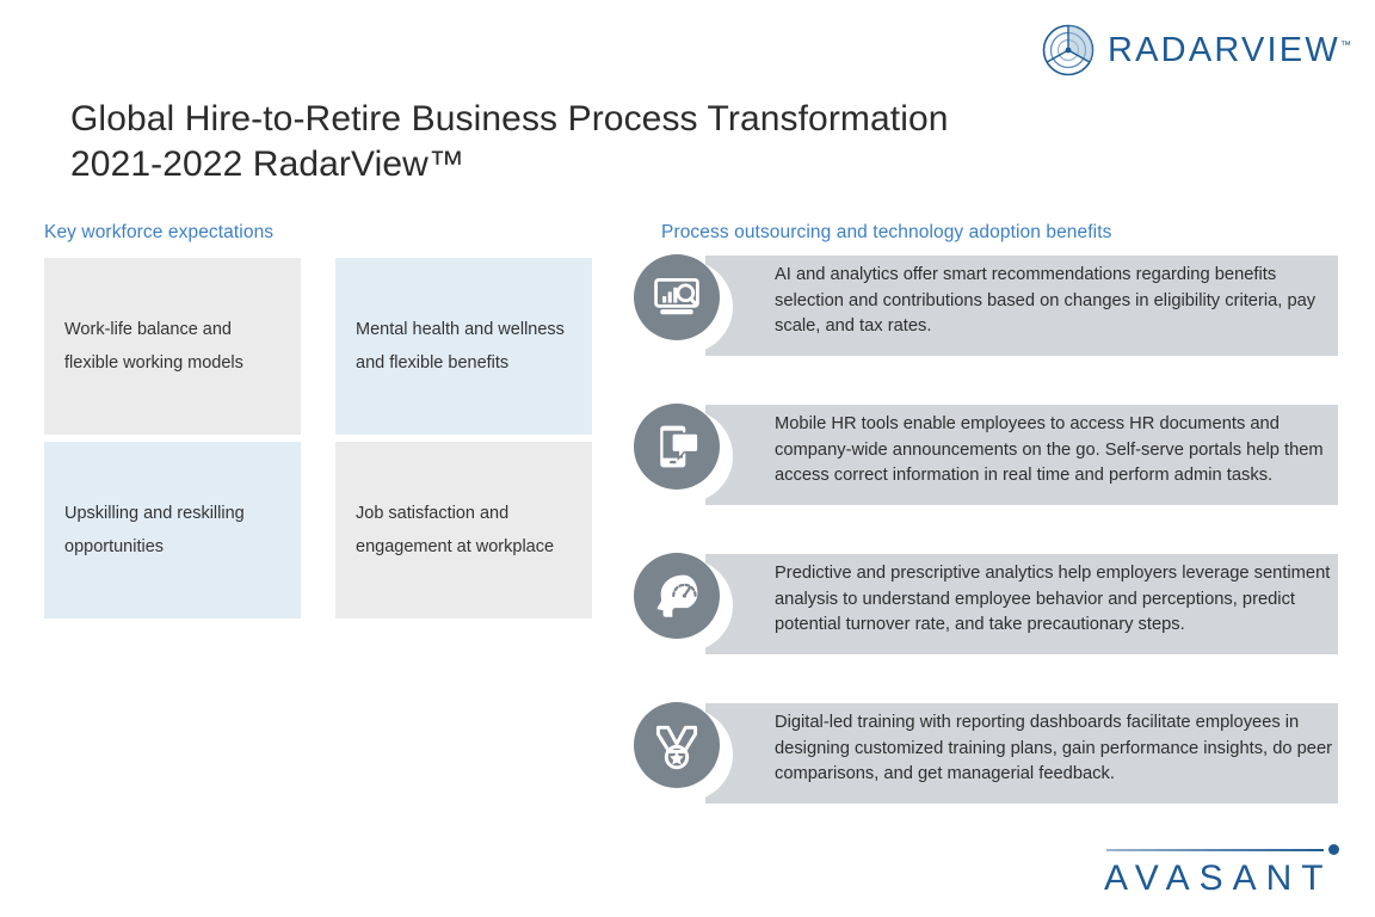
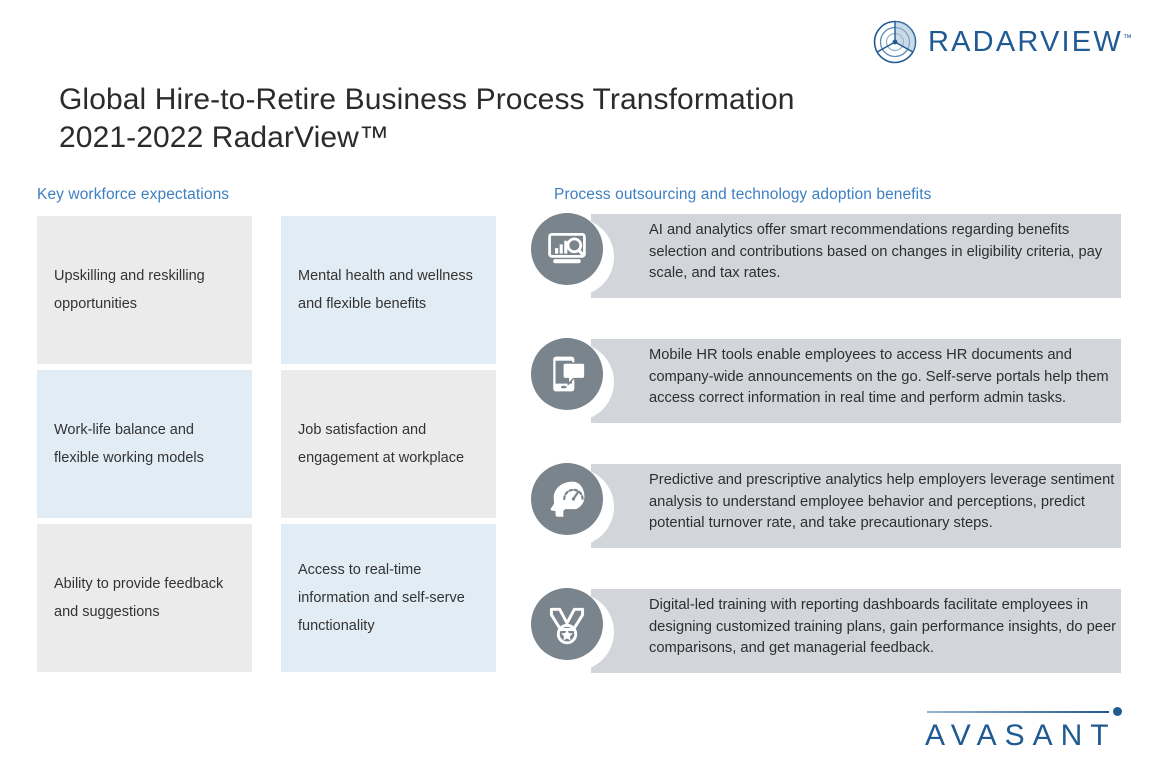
  RADARVIEW™
  Global Hire-to-Retire Business Process Transformation
  2021-2022 RadarView™
  Key workforce expectations
  Process outsourcing and technology adoption benefits
- Work-life balance and flexible working models
+ Upskilling and reskilling opportunities
  Mental health and wellness and flexible benefits
- Upskilling and reskilling opportunities
+ Work-life balance and flexible working models
  Job satisfaction and engagement at workplace
+ Ability to provide feedback and suggestions
+ Access to real-time information and self-serve functionality
  AI and analytics offer smart recommendations regarding benefits selection and contributions based on changes in eligibility criteria, pay scale, and tax rates.
  Mobile HR tools enable employees to access HR documents and company-wide announcements on the go. Self-serve portals help them access correct information in real time and perform admin tasks.
  Predictive and prescriptive analytics help employers leverage sentiment analysis to understand employee behavior and perceptions, predict potential turnover rate, and take precautionary steps.
  Digital-led training with reporting dashboards facilitate employees in designing customized training plans, gain performance insights, do peer comparisons, and get managerial feedback.
  AVASANT
